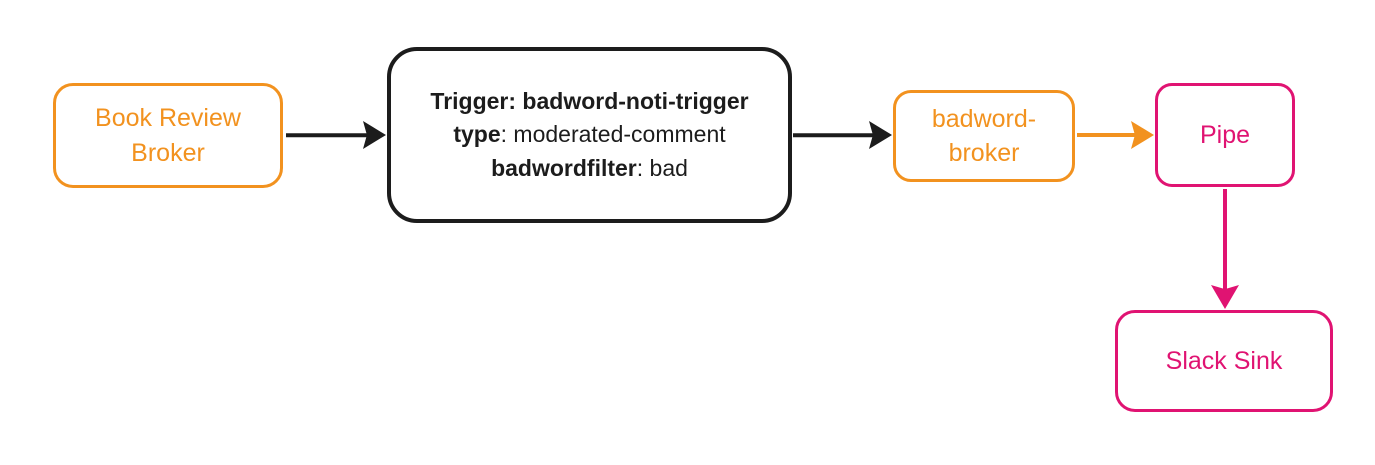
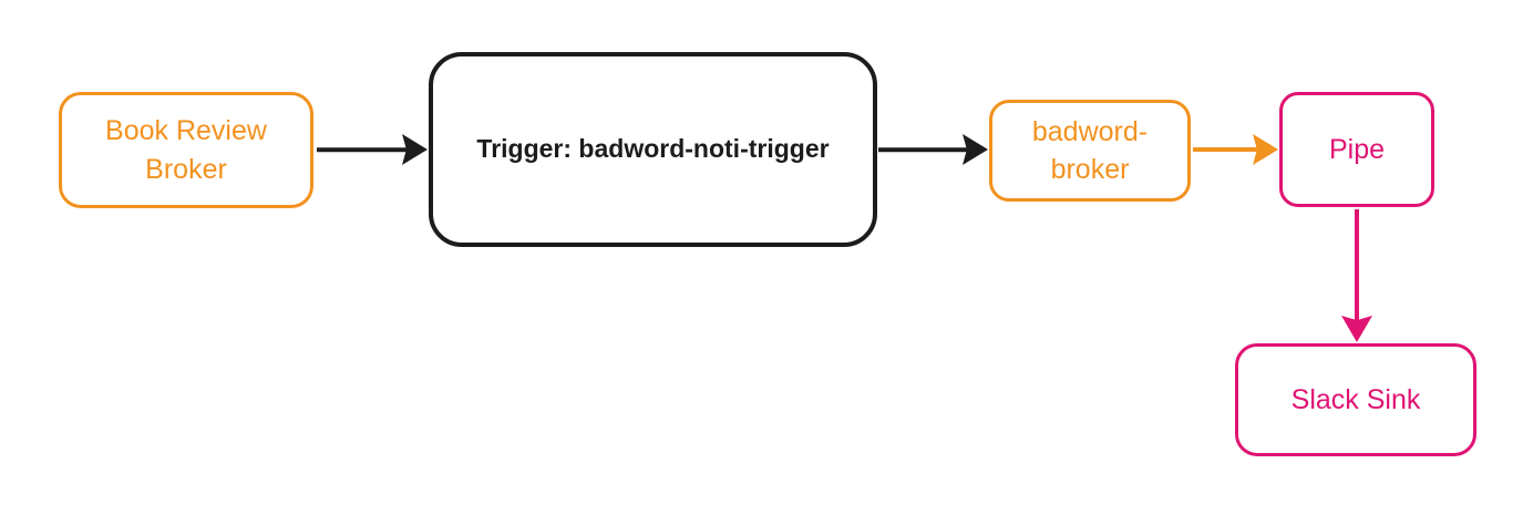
  Book Review
  Broker
  Trigger: badword-noti-trigger
- type: moderated-comment
- badwordfilter: bad
  badword-
  broker
  Pipe
  Slack Sink
